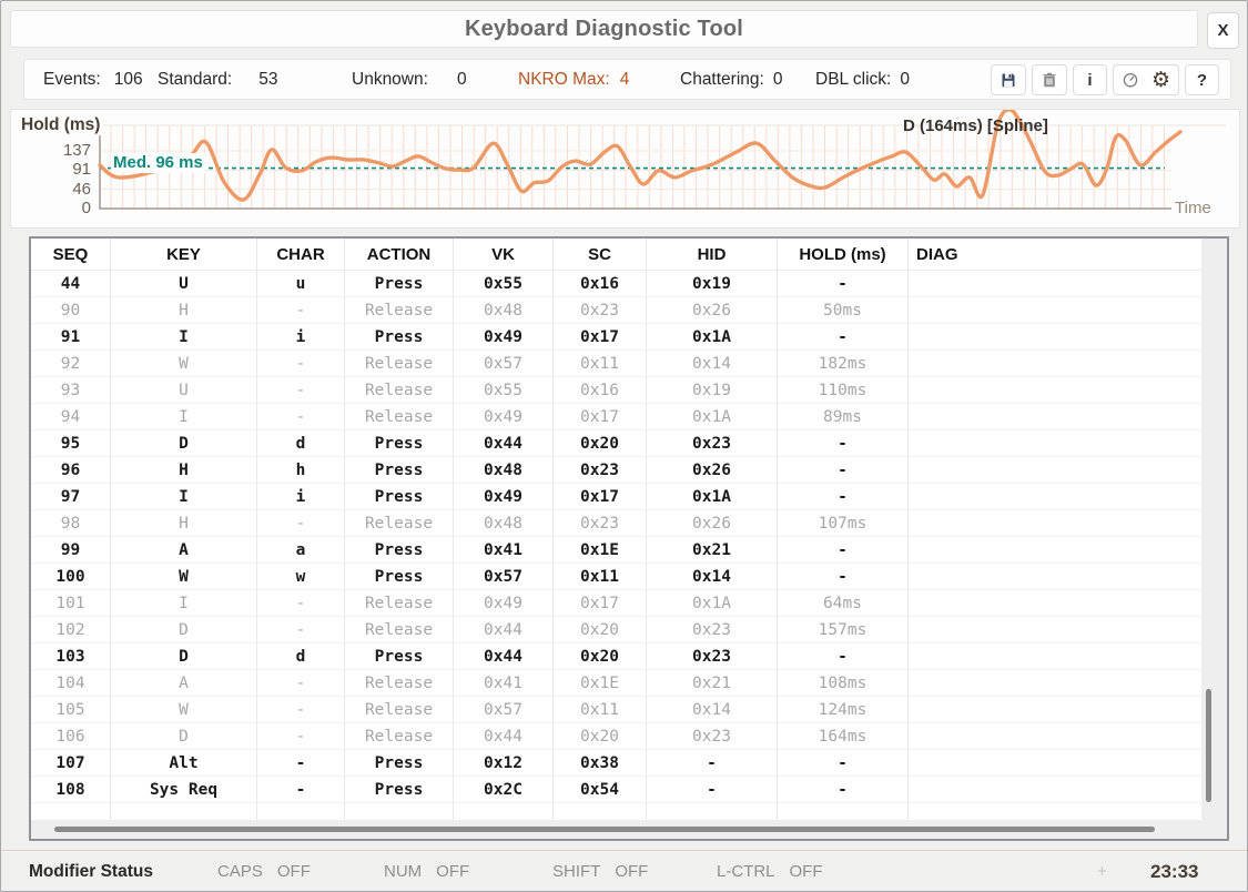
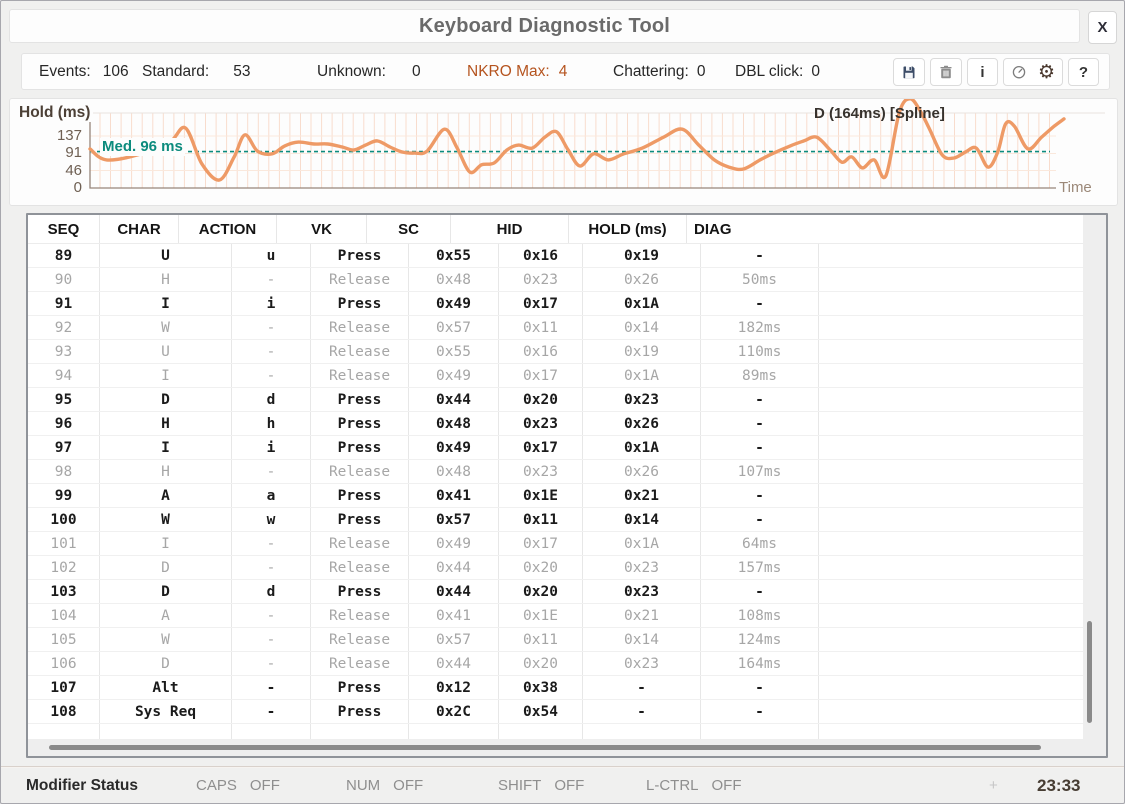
  Keyboard Diagnostic Tool
  X
  Events:
  106
  Standard:
  53
  Unknown:
  0
  NKRO Max:
  4
  Chattering:
  0
  DBL click:
  0
  i
  ⚙
  ?
  Hold (ms)
  Med. 96 ms
  D (164ms) [Spline]
  Time
  0
  46
  91
  137
  SEQ
- KEY
  CHAR
  ACTION
  VK
  SC
  HID
  HOLD (ms)
  DIAG
- 44
+ 89
  U
  u
  Press
  0x55
  0x16
  0x19
  -
  90
  H
  -
  Release
  0x48
  0x23
  0x26
  50ms
  91
  I
  i
  Press
  0x49
  0x17
  0x1A
  -
  92
  W
  -
  Release
  0x57
  0x11
  0x14
  182ms
  93
  U
  -
  Release
  0x55
  0x16
  0x19
  110ms
  94
  I
  -
  Release
  0x49
  0x17
  0x1A
  89ms
  95
  D
  d
  Press
  0x44
  0x20
  0x23
  -
  96
  H
  h
  Press
  0x48
  0x23
  0x26
  -
  97
  I
  i
  Press
  0x49
  0x17
  0x1A
  -
  98
  H
  -
  Release
  0x48
  0x23
  0x26
  107ms
  99
  A
  a
  Press
  0x41
  0x1E
  0x21
  -
  100
  W
  w
  Press
  0x57
  0x11
  0x14
  -
  101
  I
  -
  Release
  0x49
  0x17
  0x1A
  64ms
  102
  D
  -
  Release
  0x44
  0x20
  0x23
  157ms
  103
  D
  d
  Press
  0x44
  0x20
  0x23
  -
  104
  A
  -
  Release
  0x41
  0x1E
  0x21
  108ms
  105
  W
  -
  Release
  0x57
  0x11
  0x14
  124ms
  106
  D
  -
  Release
  0x44
  0x20
  0x23
  164ms
  107
  Alt
  -
  Press
  0x12
  0x38
  -
  -
  108
  Sys Req
  -
  Press
  0x2C
  0x54
  -
  -
  Modifier Status
  CAPS OFF
  NUM OFF
  SHIFT OFF
  L-CTRL OFF
  +
  23:33
